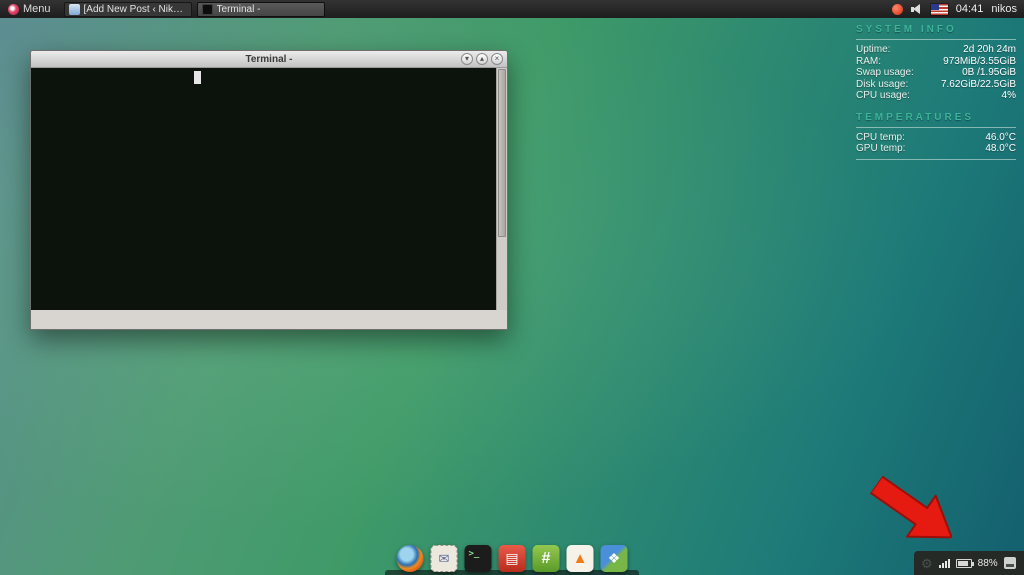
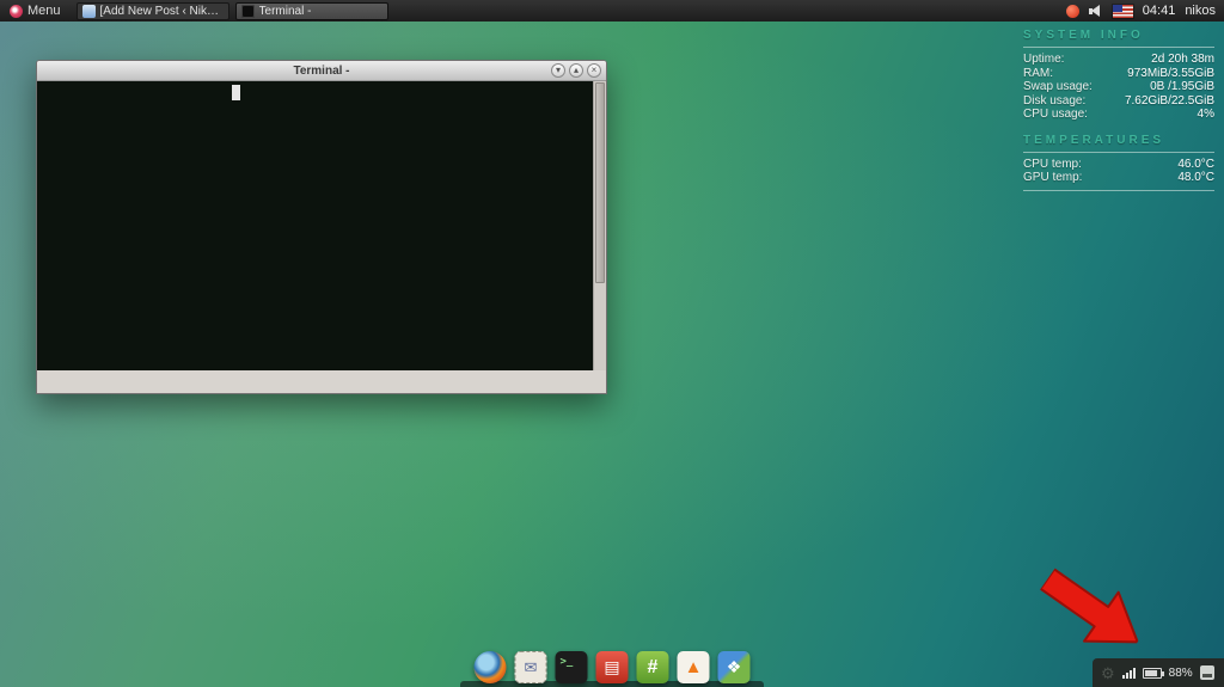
  Menu
  [Add New Post ‹ NikTh
  Terminal -
  04:41
  nikos
  Terminal -
  ▾
  ▴
  ×
  SYSTEM INFO
  Uptime:
- 2d 20h 24m
+ 2d 20h 38m
  RAM:
  973MiB/3.55GiB
  Swap usage:
  0B /1.95GiB
  Disk usage:
  7.62GiB/22.5GiB
  CPU usage:
  4%
  TEMPERATURES
  CPU temp:
  46.0°C
  GPU temp:
  48.0°C
  ✉
  >_
  ▤
  #
  ▲
  ❖
  ⚙
  88%
